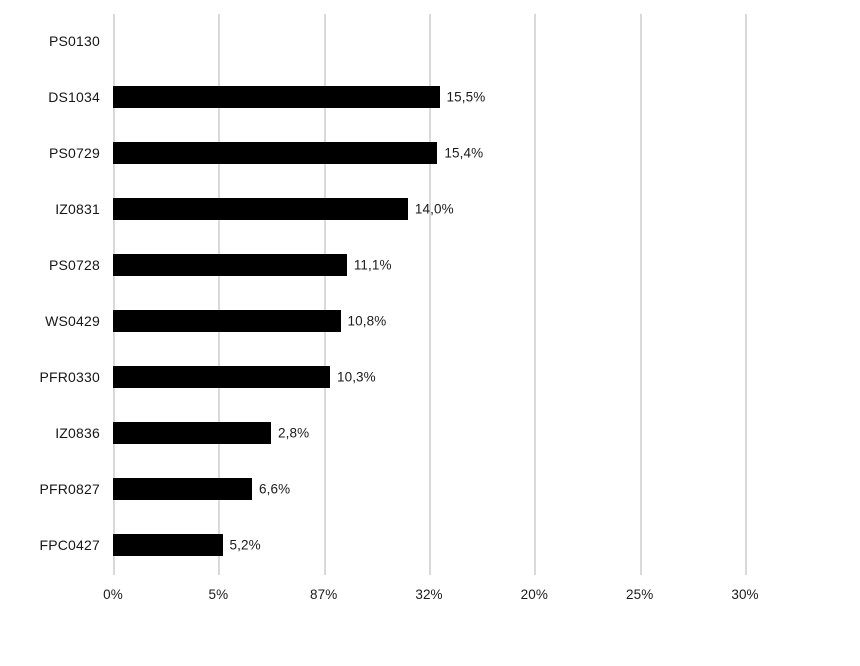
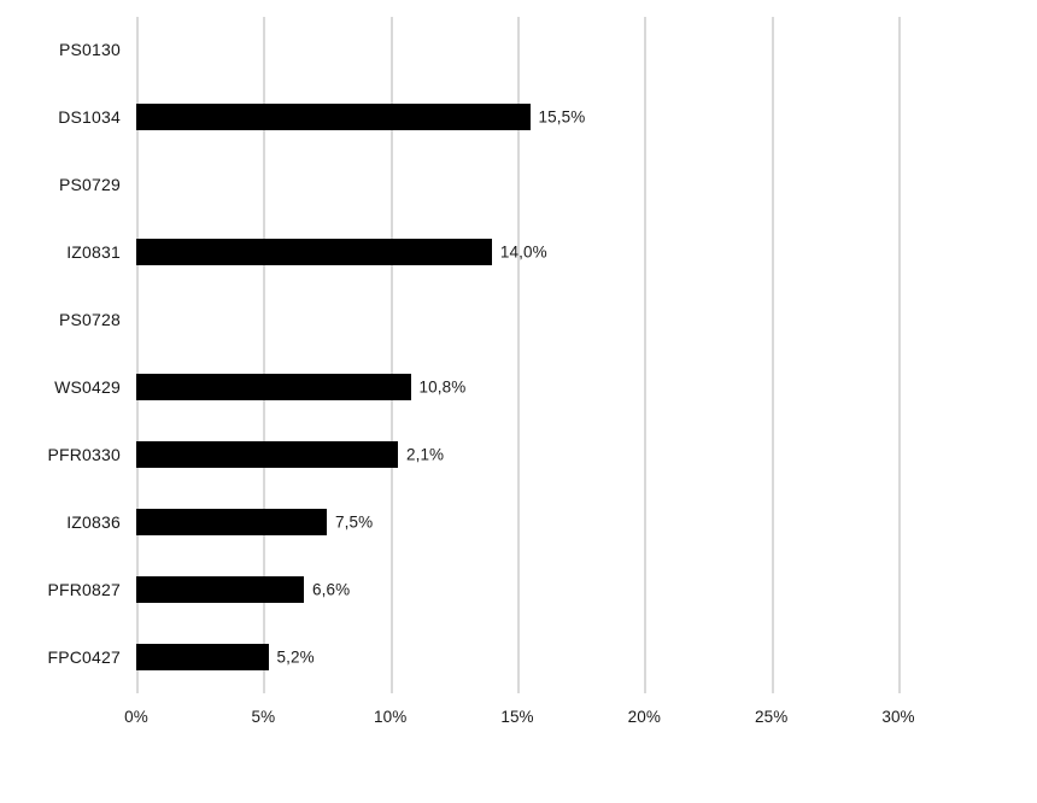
  PS0130
  DS1034
  PS0729
  IZ0831
  PS0728
  WS0429
  PFR0330
  IZ0836
  PFR0827
  FPC0427
  15,5%
- 15,4%
  14,0%
- 11,1%
  10,8%
- 10,3%
+ 2,1%
- 2,8%
+ 7,5%
  6,6%
  5,2%
  0%
  5%
- 87%
+ 10%
- 32%
+ 15%
  20%
  25%
  30%
